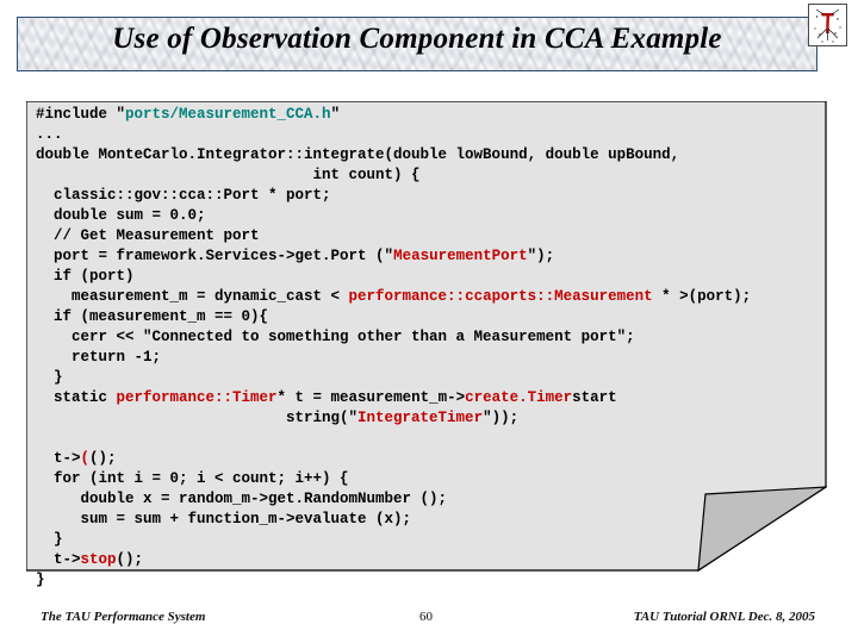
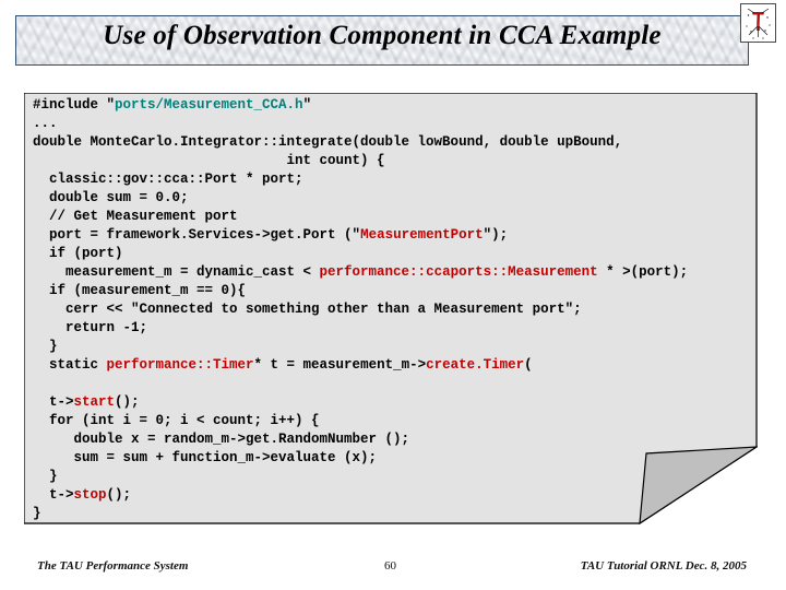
  Use of Observation Component in CCA Example
  #include "ports/Measurement_CCA.h"
  ...
  double MonteCarlo.Integrator::integrate(double lowBound, double upBound,
  int count) {
  classic::gov::cca::Port * port;
  double sum = 0.0;
  // Get Measurement port
  port = framework.Services->get.Port ("MeasurementPort");
  if (port)
  measurement_m = dynamic_cast < performance::ccaports::Measurement * >(port);
  if (measurement_m == 0){
  cerr << "Connected to something other than a Measurement port";
  return -1;
  }
- static performance::Timer* t = measurement_m->create.Timerstart
+ static performance::Timer* t = measurement_m->create.Timer(
- string("IntegrateTimer"));
- t->(();
+ t->start();
  for (int i = 0; i < count; i++) {
  double x = random_m->get.RandomNumber ();
  sum = sum + function_m->evaluate (x);
  }
  t->stop();
  }
  The TAU Performance System
  60
  TAU Tutorial ORNL Dec. 8, 2005
